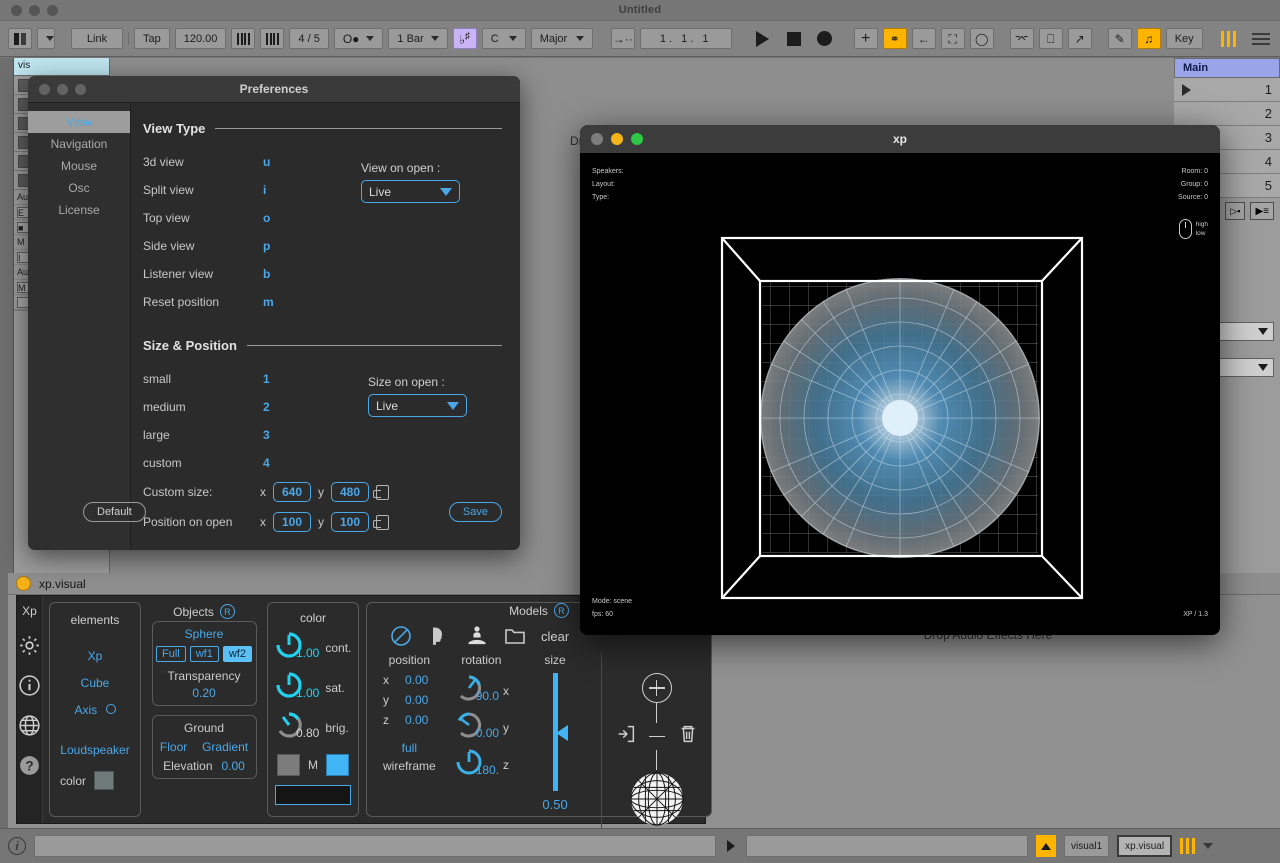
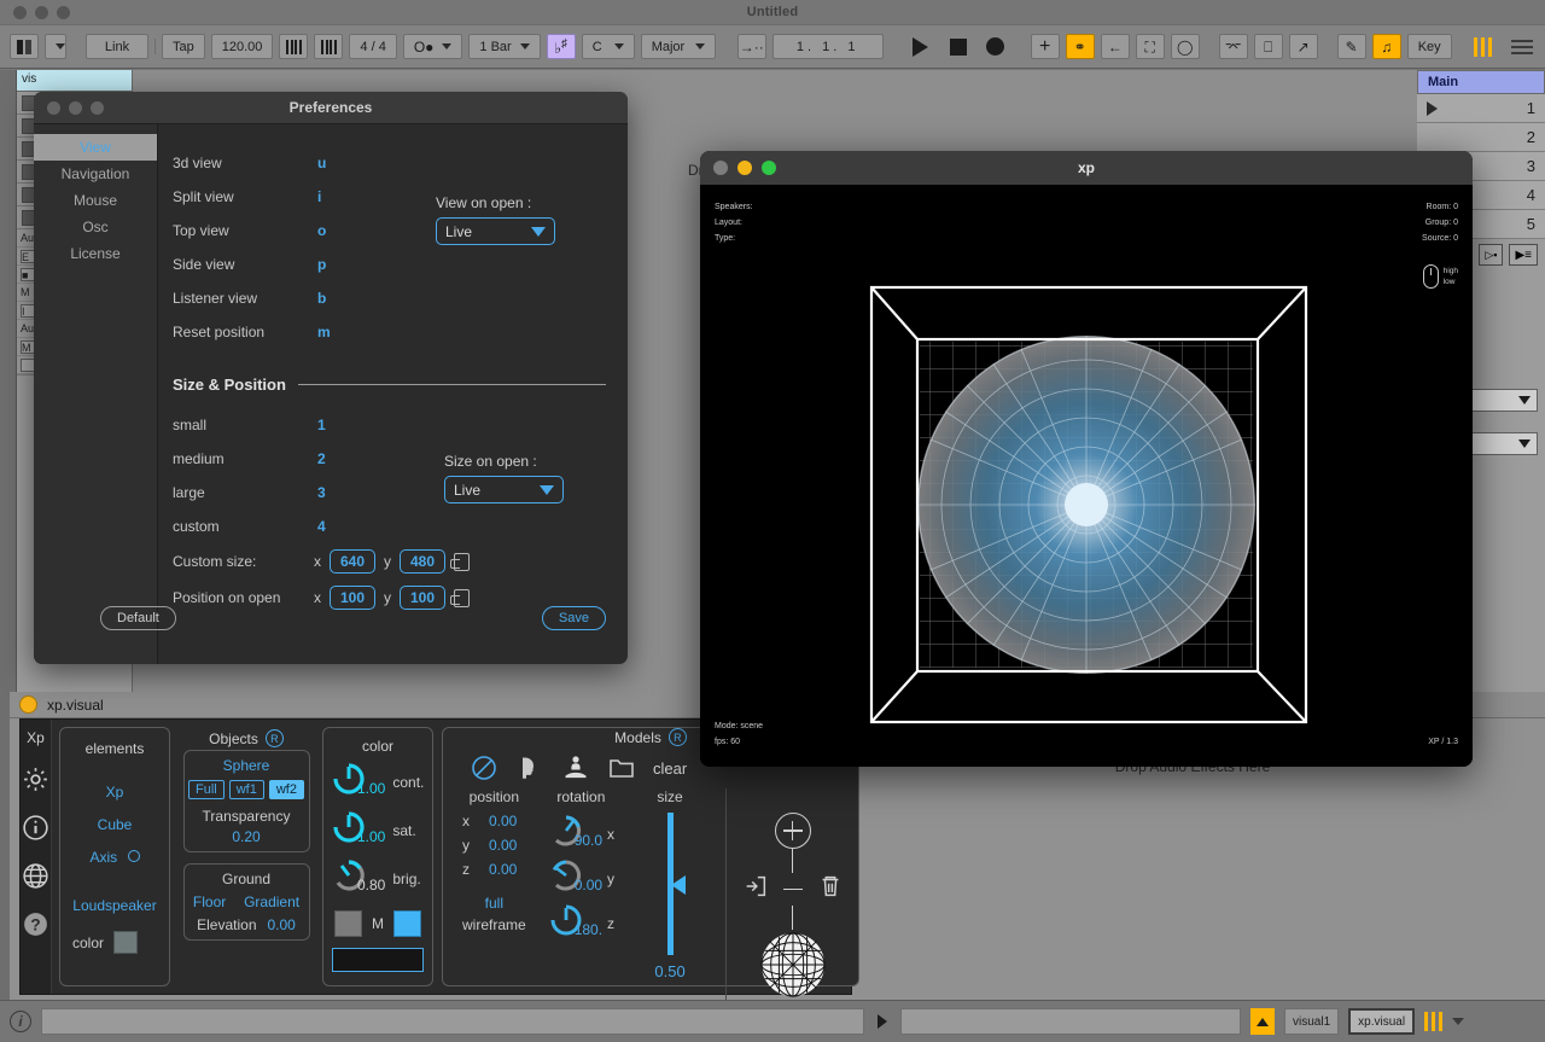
  Untitled
  Link
  Tap
  120.00
- 4 / 5
+ 4 / 4
  O●
  1 Bar
  ♭♯
  C
  Major
  →··
  1. 1. 1
  +
  ⚭
  ←
  ⛶
  ◯
  ⌤
  ⎕
  ↗
  ✎
  ♫
  Key
  vis
  Au
  E
  ■
  M
  I
  Au
  M
  Main
  1
  2
  3
  4
  5
  ▷▪
  ▶≡
  xp.visual
  Drop Audio Effects Here
  Xp
  ?
  elements
  Xp
  Cube
  Axis
  Loudspeaker
  color
  Objects
  R
  Sphere
  Full
  wf1
  wf2
  Transparency
  0.20
  Ground
  Floor
  Gradient
  Elevation
  0.00
  color
  1.00
  cont.
  1.00
  sat.
  0.80
  brig.
  M
  Models
  R
  clear
  position
  x
  0.00
  y
  0.00
  z
  0.00
  full
  wireframe
  rotation
  90.0
  x
  0.00
  y
  180.
  z
  size
  0.50
  i
  visual1
  xp.visual
  Preferences
  View
  Navigation
  Mouse
  Osc
  License
- View Type
  View on open :
  Live
  3d view
  u
  Split view
  i
  Top view
  o
  Side view
  p
  Listener view
  b
  Reset position
  m
  Size & Position
  Size on open :
  Live
  small
  1
  medium
  2
  large
  3
  custom
  4
  Custom size:
  x
  640
  y
  480
  Position on open
  x
  100
  y
  100
  Save
  Default
  xp
